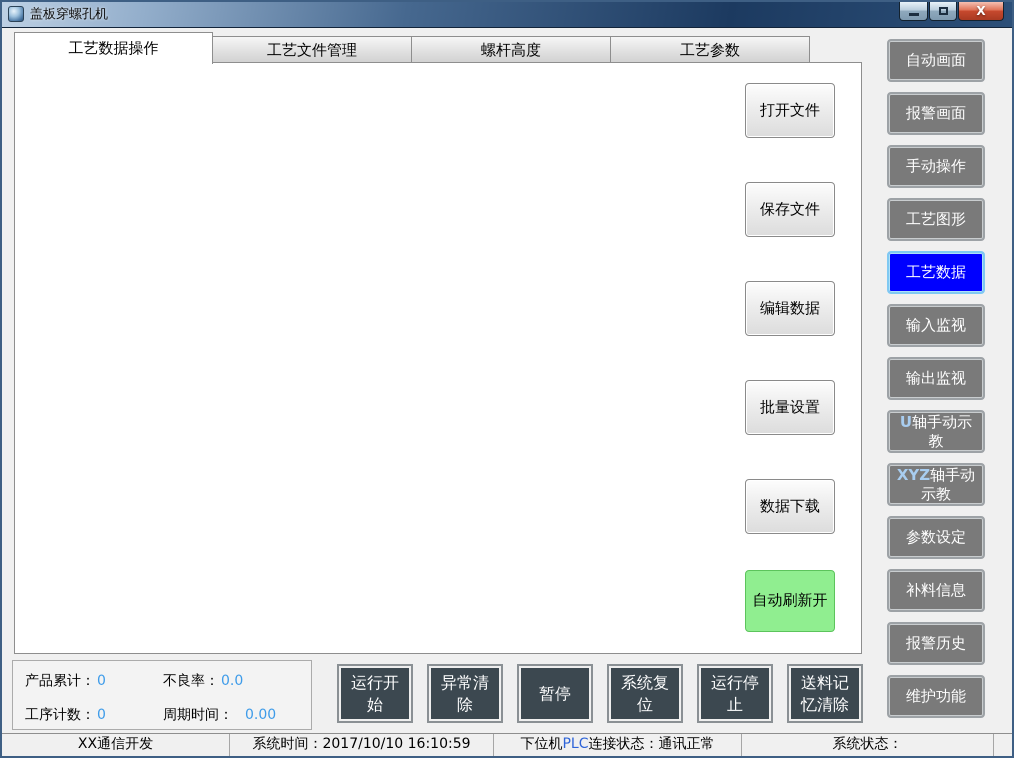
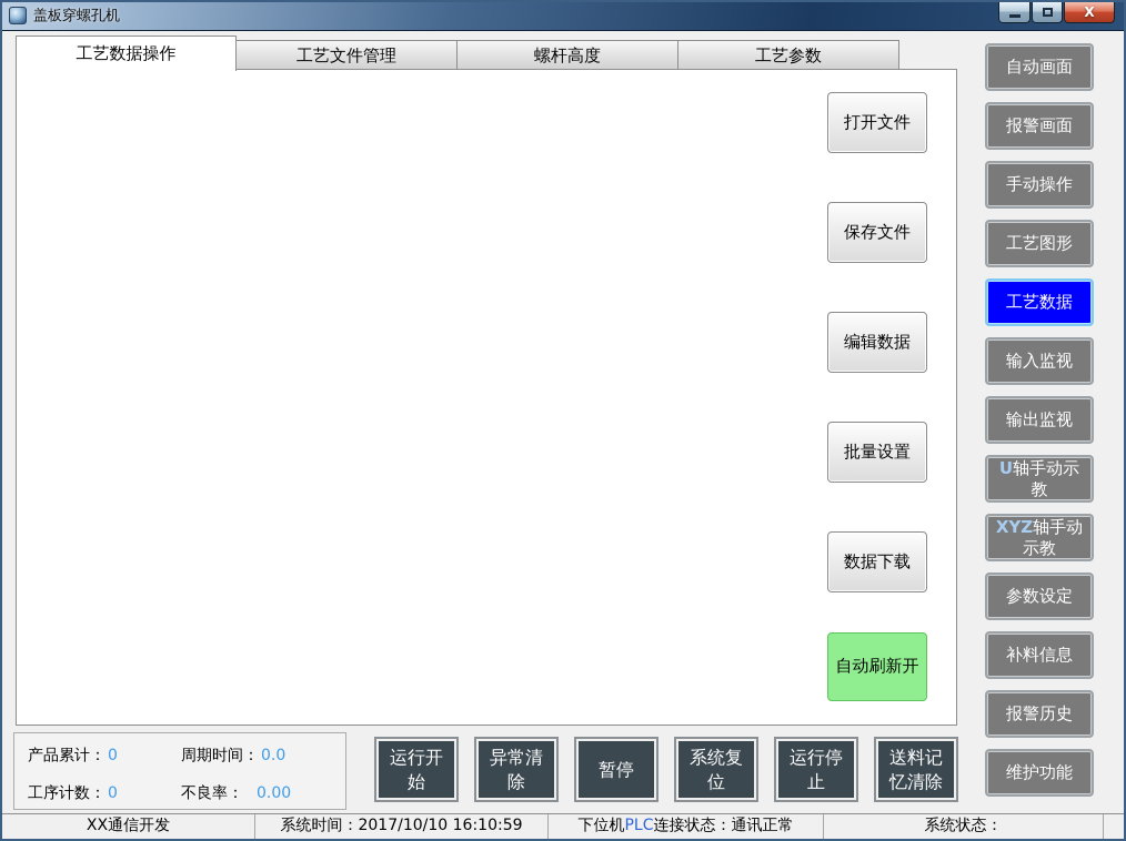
  盖板穿螺孔机
  X
  工艺数据操作
  工艺文件管理
  螺杆高度
  工艺参数
  打开文件
  保存文件
  编辑数据
  批量设置
  数据下载
  自动刷新开
  自动画面
  报警画面
  手动操作
  工艺图形
  工艺数据
  输入监视
  输出监视
  U轴手动示
  教
  XYZ轴手动
  示教
  参数设定
  补料信息
  报警历史
  维护功能
  产品累计： 0
- 不良率： 0.0
+ 周期时间： 0.0
  工序计数： 0
- 周期时间： 0.00
+ 不良率： 0.00
  运行开
  始
  异常清
  除
  暂停
  系统复
  位
  运行停
  止
  送料记
  忆清除
  XX通信开发
  系统时间：2017/10/10 16:10:59
  下位机PLC连接状态：通讯正常
  系统状态：
